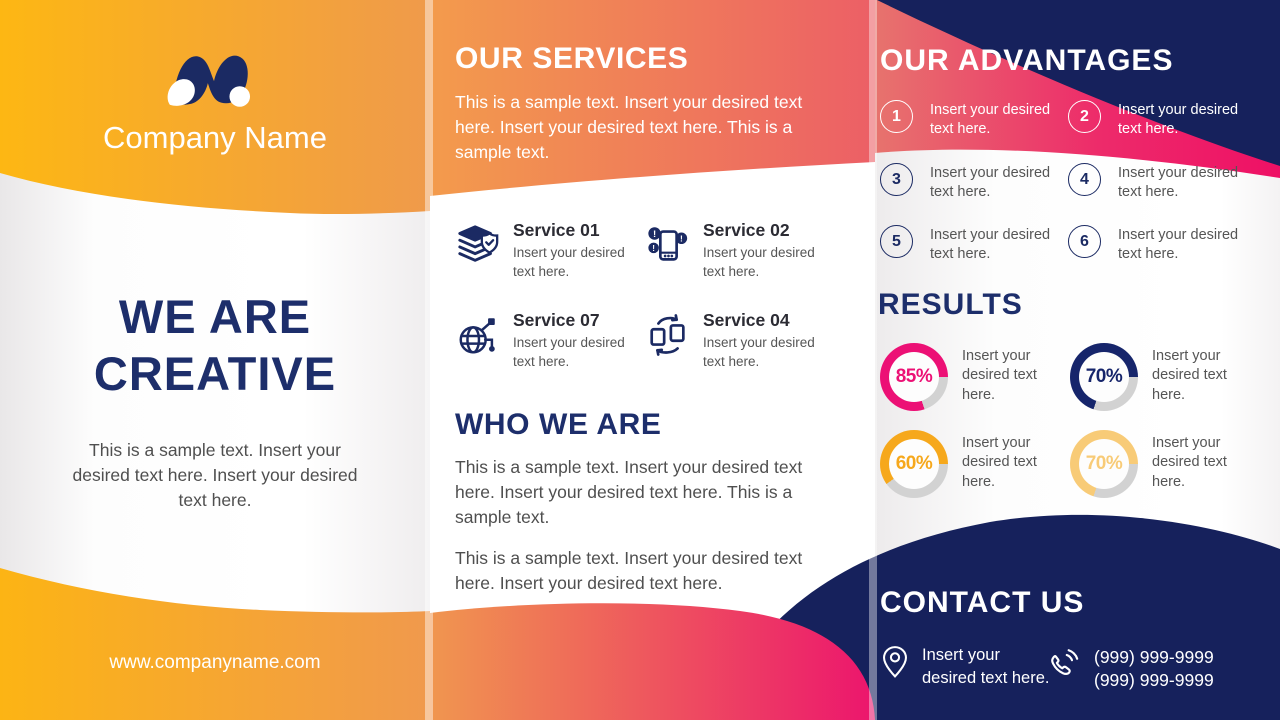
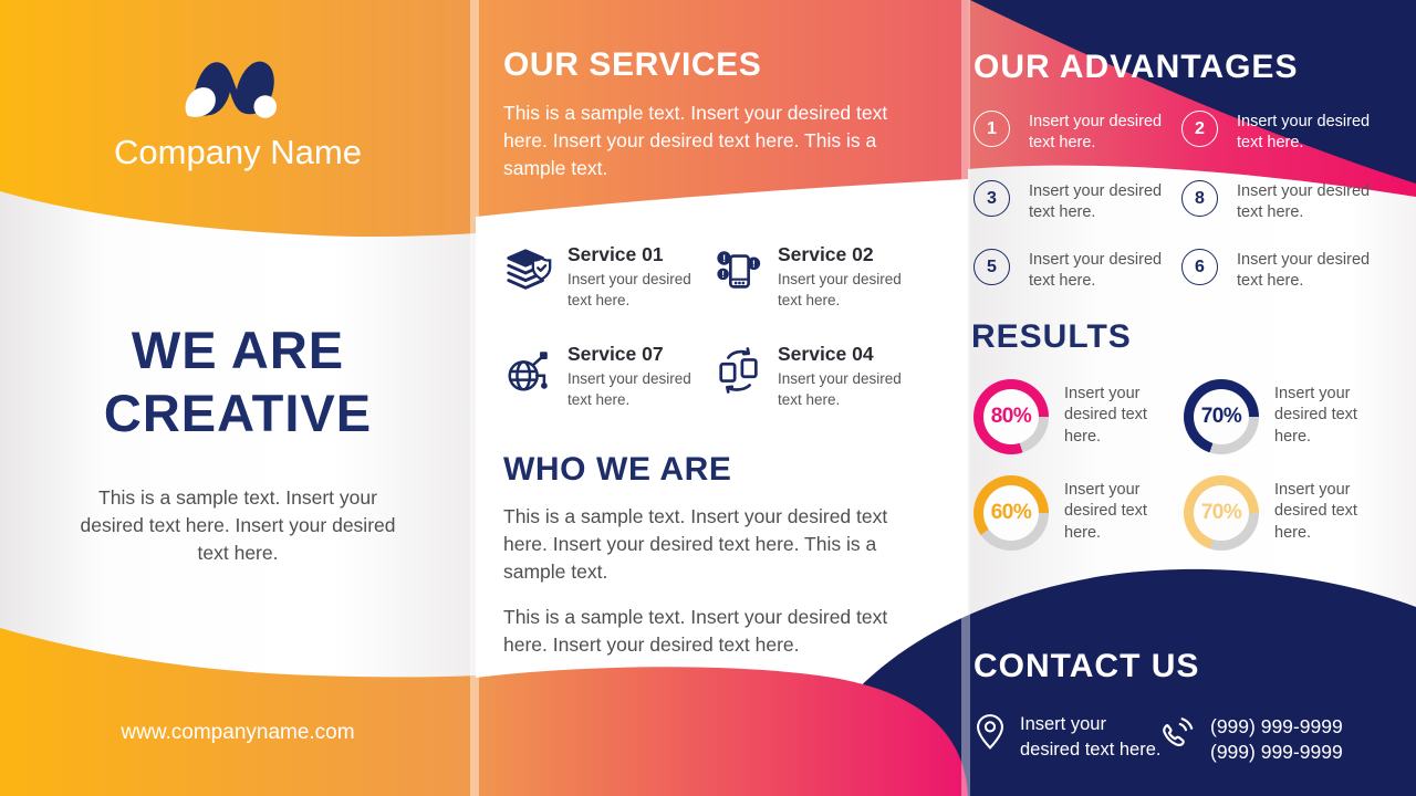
  Company Name
  WE ARE CREATIVE
  This is a sample text. Insert your desired text here. Insert your desired text here.
  www.companyname.com
  OUR SERVICES
  This is a sample text. Insert your desired text here. Insert your desired text here. This is a sample text.
  Service 01
  Insert your desired text here.
  !
  !
  !
  Service 02
  Insert your desired text here.
  Service 07
  Insert your desired text here.
  Service 04
  Insert your desired text here.
  WHO WE ARE
  This is a sample text. Insert your desired text here. Insert your desired text here. This is a sample text.
  This is a sample text. Insert your desired text here. Insert your desired text here.
  OUR ADVANTAGES
  1
  Insert your desired text here.
  2
  Insert your desired text here.
  3
  Insert your desired text here.
- 4
+ 8
  Insert your desired text here.
  5
  Insert your desired text here.
  6
  Insert your desired text here.
  RESULTS
- 85%
+ 80%
  Insert your desired text here.
  70%
  Insert your desired text here.
  60%
  Insert your desired text here.
  70%
  Insert your desired text here.
  CONTACT US
  Insert your desired text here.
  (999) 999-9999
  (999) 999-9999
